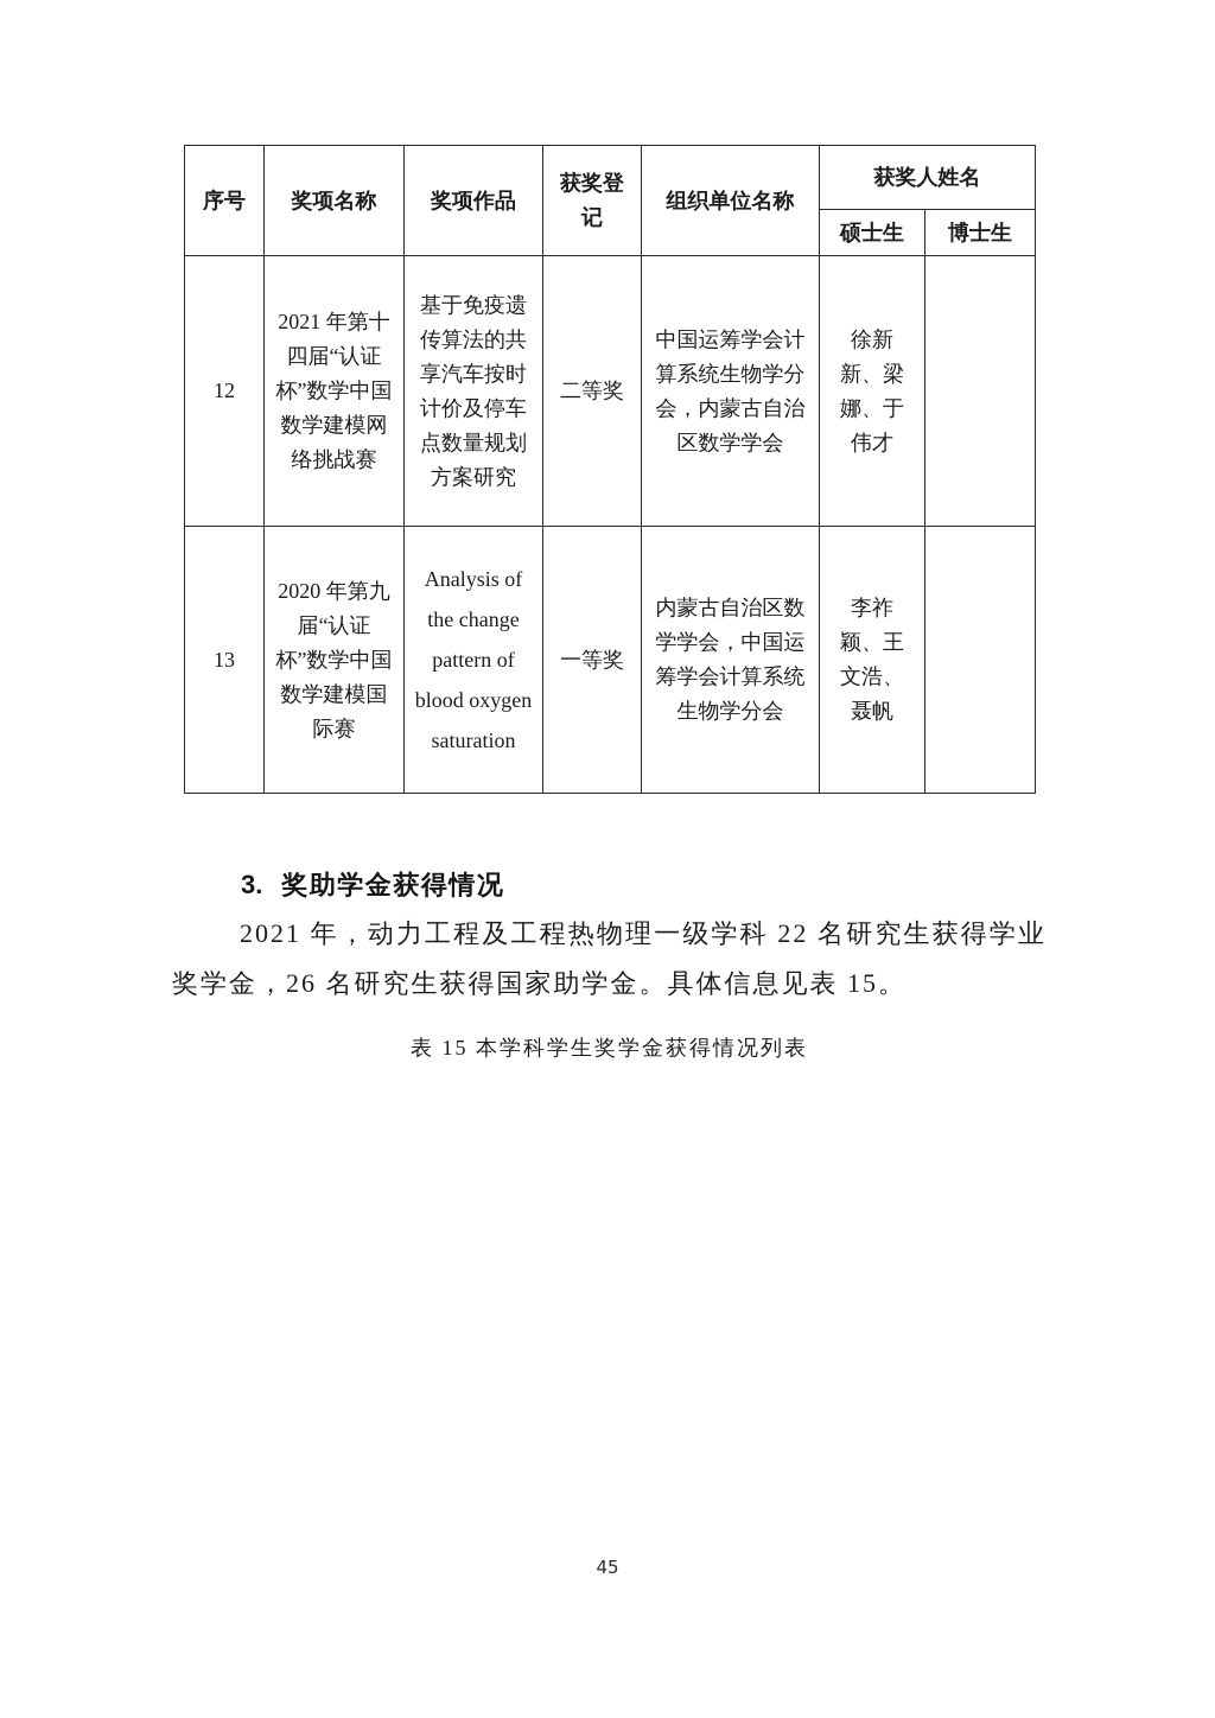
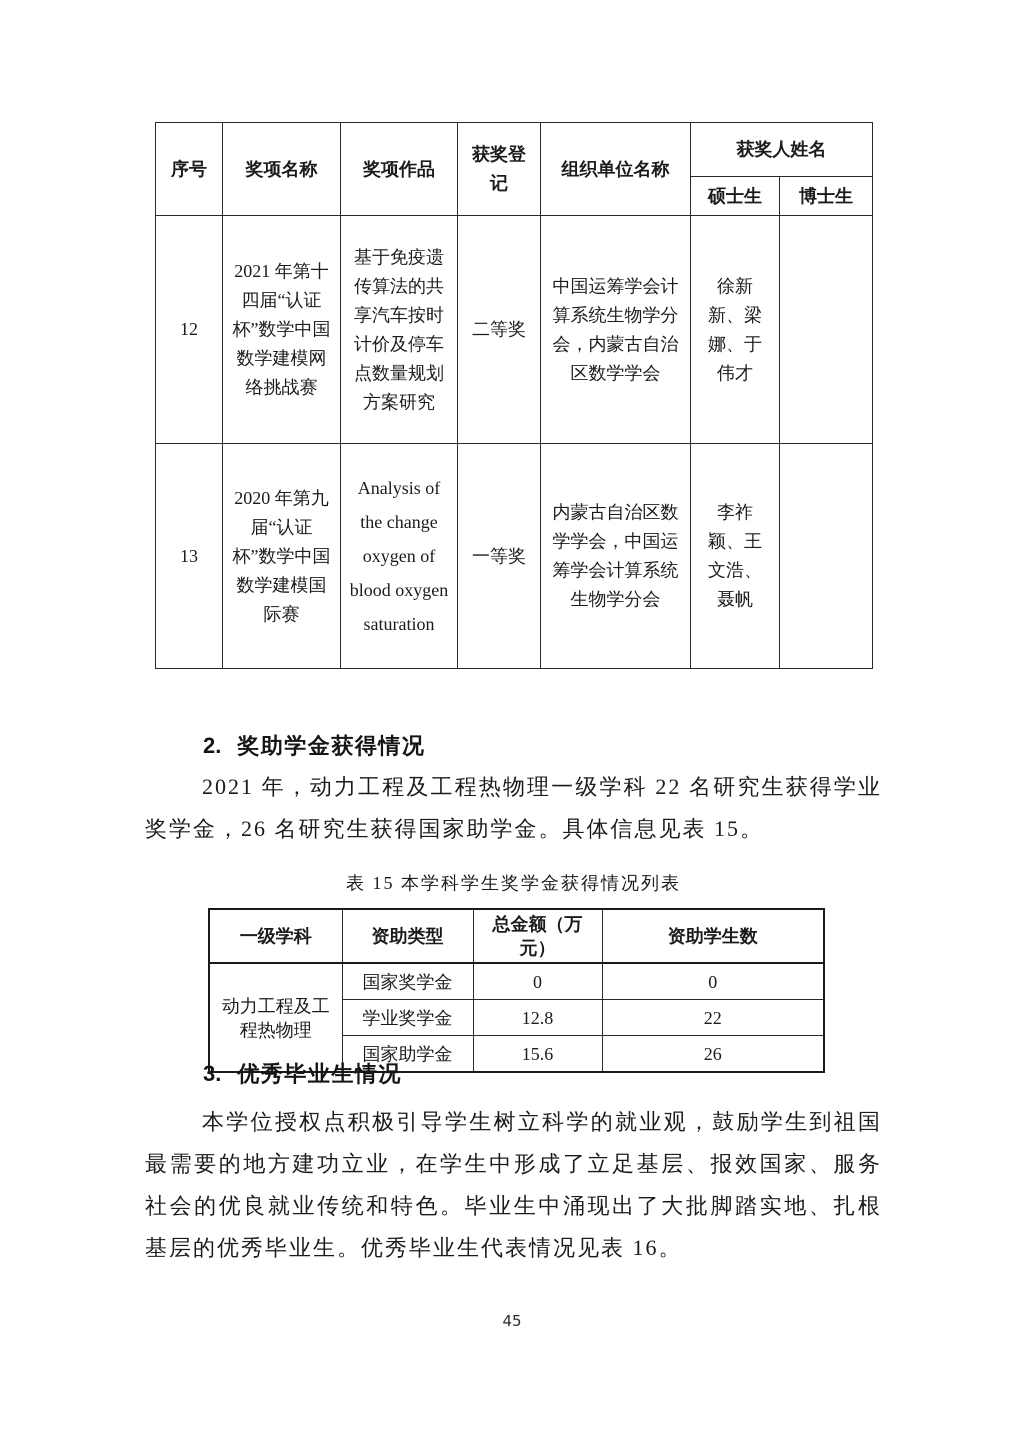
  序号	奖项名称	奖项作品	获奖登记	组织单位名称	获奖人姓名
  硕士生	博士生
  12	2021 年第十四届“认证杯”数学中国数学建模网络挑战赛	基于免疫遗传算法的共享汽车按时计价及停车点数量规划 方案研究	二等奖	中国运筹学会计算系统生物学分会，内蒙古自治区数学学会	徐新新、梁娜、于伟才
- 13	2020 年第九届“认证杯”数学中国数学建模国际赛	Analysis of the change pattern of blood oxygen saturation	一等奖	内蒙古自治区数学学会，中国运筹学会计算系统生物学分会	李祚颖、王文浩、聂帆
+ 13	2020 年第九届“认证杯”数学中国数学建模国际赛	Analysis of the change oxygen of blood oxygen saturation	一等奖	内蒙古自治区数学学会，中国运筹学会计算系统生物学分会	李祚颖、王文浩、聂帆
- 3. 奖助学金获得情况
+ 2. 奖助学金获得情况
  2021 年，动力工程及工程热物理一级学科 22 名研究生获得学业奖学金，26 名研究生获得国家助学金。具体信息见表 15。
  表 15 本学科学生奖学金获得情况列表
+ 一级学科	资助类型	总金额（万元）	资助学生数
+ 动力工程及工程热物理	国家奖学金	0	0
+ 学业奖学金	12.8	22
+ 国家助学金	15.6	26
+ 3. 优秀毕业生情况
+ 本学位授权点积极引导学生树立科学的就业观，鼓励学生到祖国最需要的地方建功立业，在学生中形成了立足基层、报效国家、服务社会的优良就业传统和特色。毕业生中涌现出了大批脚踏实地、扎根基层的优秀毕业生。优秀毕业生代表情况见表 16。
  45
